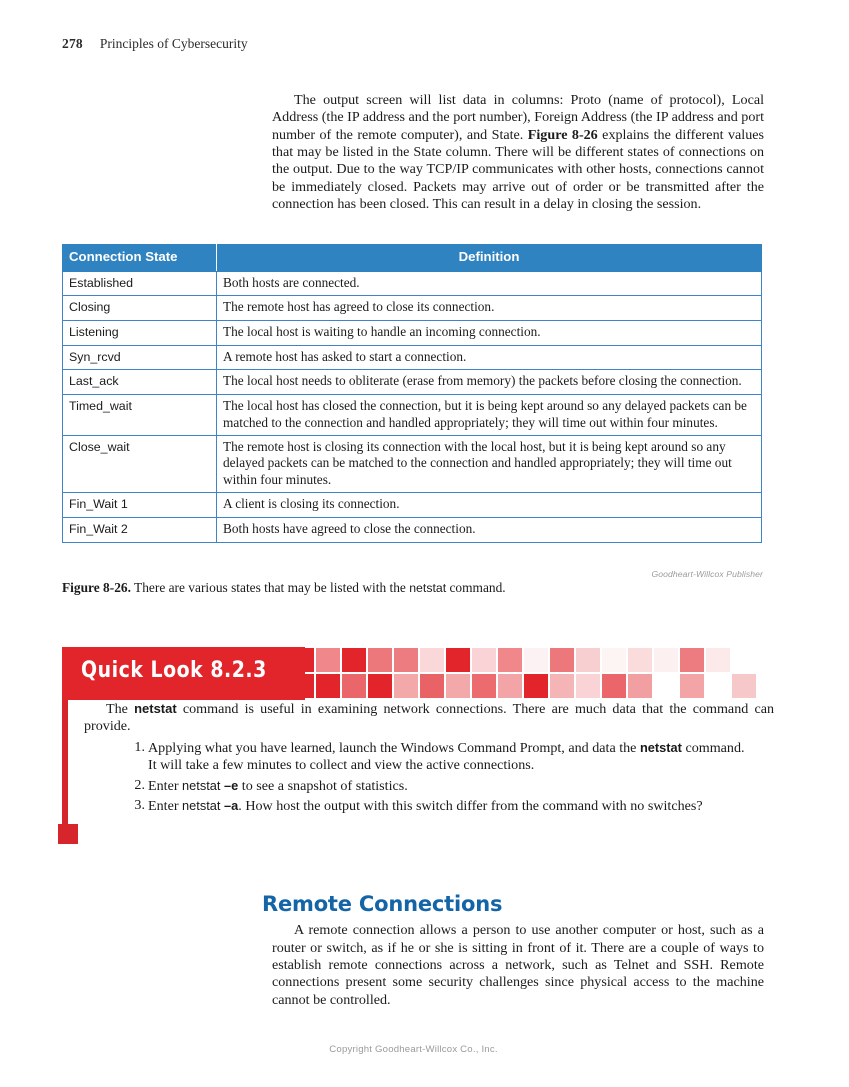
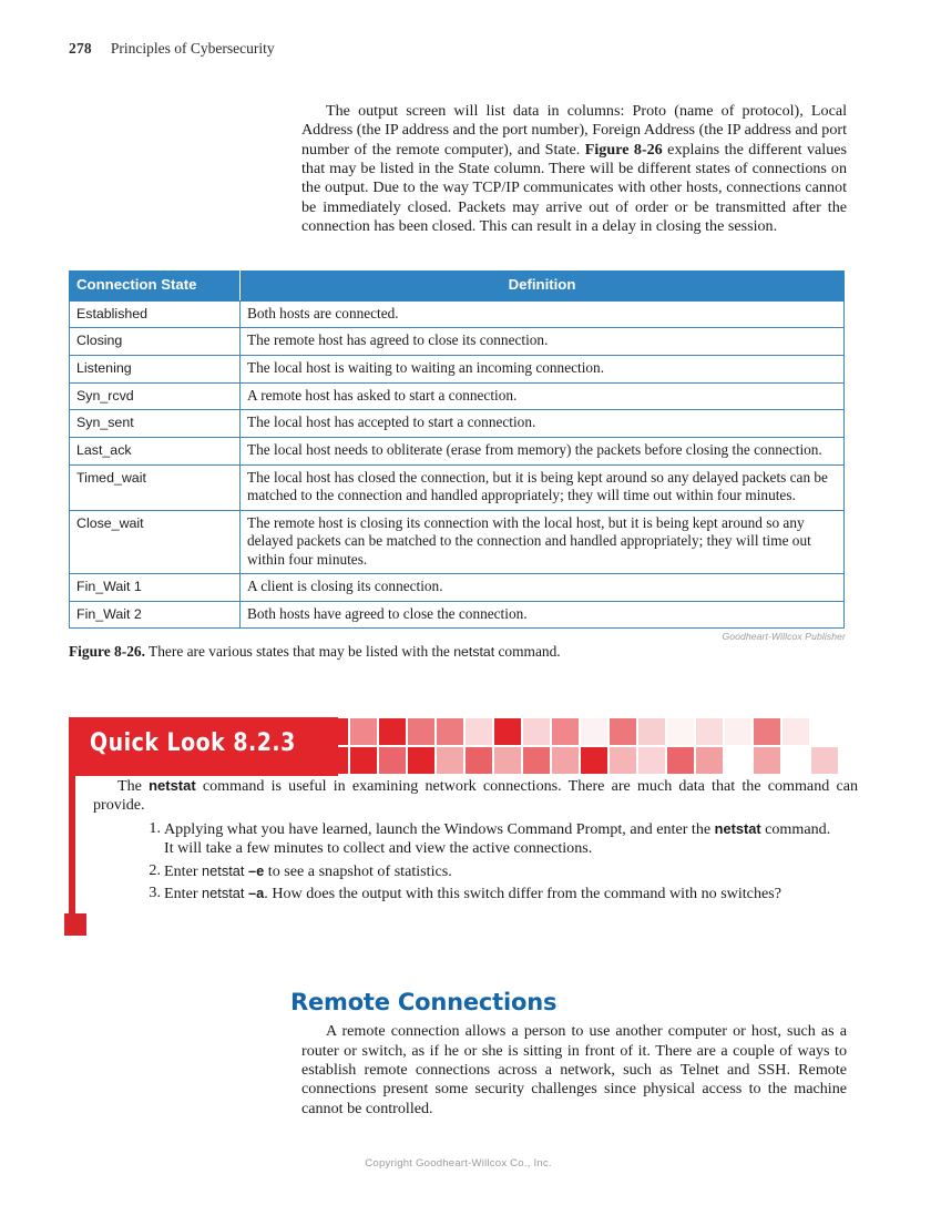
  278 Principles of Cybersecurity
  The output screen will list data in columns: Proto (name of protocol), Local Address (the IP address and the port number), Foreign Address (the IP address and port number of the remote computer), and State. Figure 8-26 explains the different values that may be listed in the State column. There will be different states of connections on the output. Due to the way TCP/IP communicates with other hosts, connections cannot be immediately closed. Packets may arrive out of order or be transmitted after the connection has been closed. This can result in a delay in closing the session.
  Connection State	Definition
  Established	Both hosts are connected.
  Closing	The remote host has agreed to close its connection.
- Listening	The local host is waiting to handle an incoming connection.
+ Listening	The local host is waiting to waiting an incoming connection.
  Syn_rcvd	A remote host has asked to start a connection.
+ Syn_sent	The local host has accepted to start a connection.
  Last_ack	The local host needs to obliterate (erase from memory) the packets before closing the connection.
  Timed_wait	The local host has closed the connection, but it is being kept around so any delayed packets can be matched to the connection and handled appropriately; they will time out within four minutes.
  Close_wait	The remote host is closing its connection with the local host, but it is being kept around so any delayed packets can be matched to the connection and handled appropriately; they will time out within four minutes.
  Fin_Wait 1	A client is closing its connection.
  Fin_Wait 2	Both hosts have agreed to close the connection.
  Goodheart-Willcox Publisher
  Figure 8-26. There are various states that may be listed with the netstat command.
  Quick Look 8.2.3
  The netstat command is useful in examining network connections. There are much data that the command can provide.
  1.
- Applying what you have learned, launch the Windows Command Prompt, and data the netstat command. It will take a few minutes to collect and view the active connections.
+ Applying what you have learned, launch the Windows Command Prompt, and enter the netstat command. It will take a few minutes to collect and view the active connections.
  2.
  Enter netstat –e to see a snapshot of statistics.
  3.
- Enter netstat –a. How host the output with this switch differ from the command with no switches?
+ Enter netstat –a. How does the output with this switch differ from the command with no switches?
  Remote Connections
  A remote connection allows a person to use another computer or host, such as a router or switch, as if he or she is sitting in front of it. There are a couple of ways to establish remote connections across a network, such as Telnet and SSH. Remote connections present some security challenges since physical access to the machine cannot be controlled.
  Copyright Goodheart-Willcox Co., Inc.
